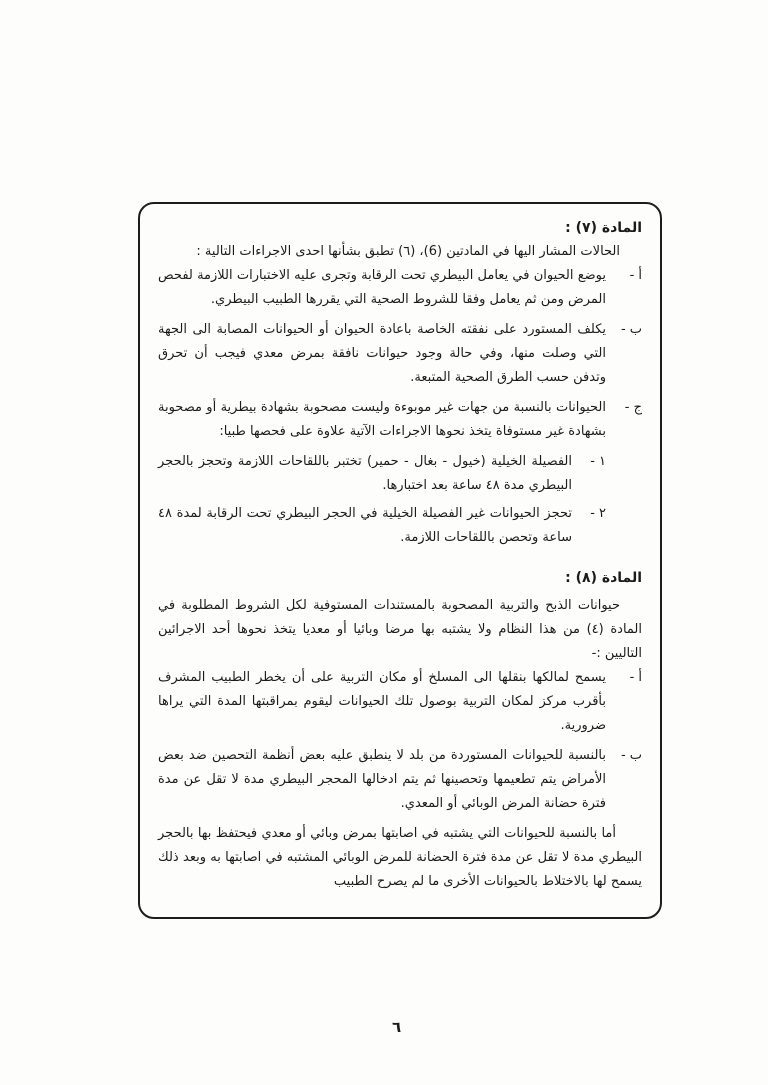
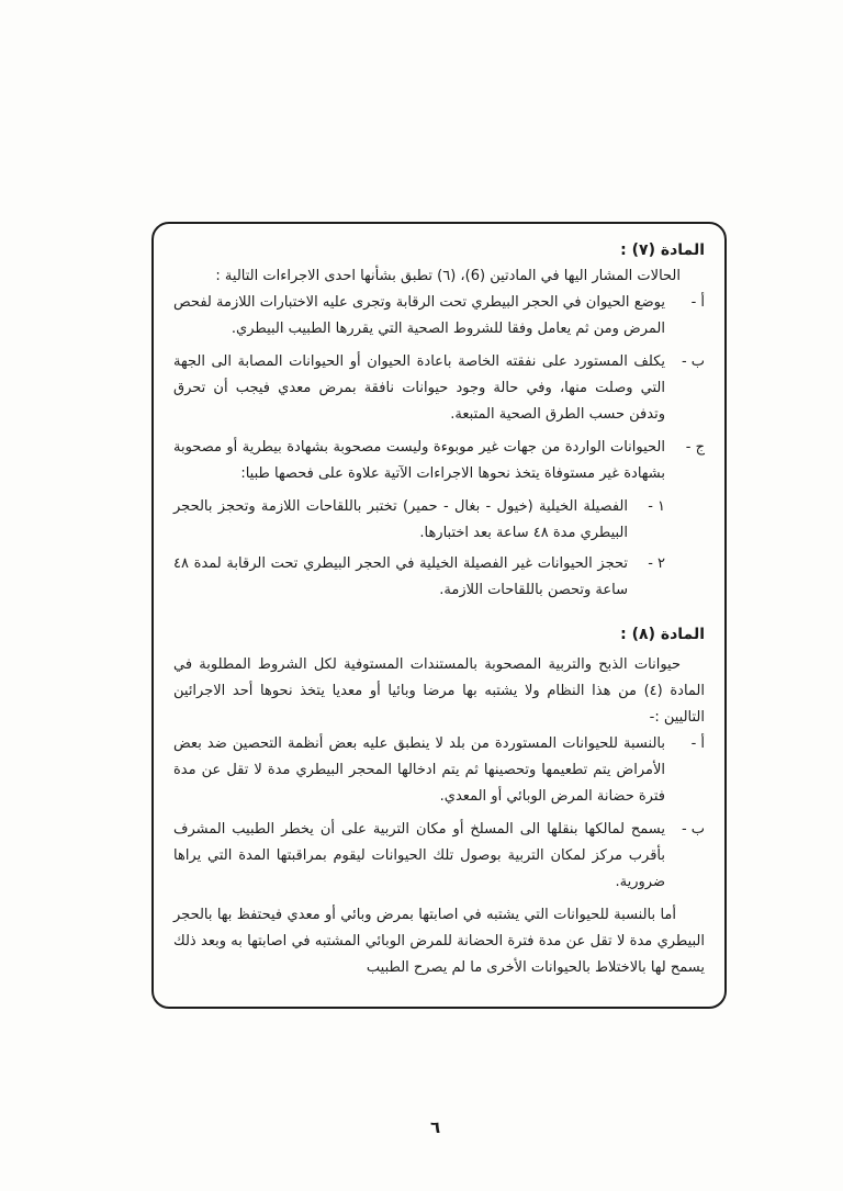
  المادة (٧) :
  الحالات المشار اليها في المادتين (6)، (٦) تطبق بشأنها احدى الاجراءات التالية :
  أ -
- يوضع الحيوان في يعامل البيطري تحت الرقابة وتجرى عليه الاختبارات اللازمة لفحص المرض ومن ثم يعامل وفقا للشروط الصحية التي يقررها الطبيب البيطري.
+ يوضع الحيوان في الحجر البيطري تحت الرقابة وتجرى عليه الاختبارات اللازمة لفحص المرض ومن ثم يعامل وفقا للشروط الصحية التي يقررها الطبيب البيطري.
  ب -
  يكلف المستورد على نفقته الخاصة باعادة الحيوان أو الحيوانات المصابة الى الجهة التي وصلت منها، وفي حالة وجود حيوانات نافقة بمرض معدي فيجب أن تحرق وتدفن حسب الطرق الصحية المتبعة.
  ج -
- الحيوانات بالنسبة من جهات غير موبوءة وليست مصحوبة بشهادة بيطرية أو مصحوبة بشهادة غير مستوفاة يتخذ نحوها الاجراءات الآتية علاوة على فحصها طبيا:
+ الحيوانات الواردة من جهات غير موبوءة وليست مصحوبة بشهادة بيطرية أو مصحوبة بشهادة غير مستوفاة يتخذ نحوها الاجراءات الآتية علاوة على فحصها طبيا:
  ١ -
  الفصيلة الخيلية (خيول - بغال - حمير) تختبر باللقاحات اللازمة وتحجز بالحجر البيطري مدة ٤٨ ساعة بعد اختبارها.
  ٢ -
  تحجز الحيوانات غير الفصيلة الخيلية في الحجر البيطري تحت الرقابة لمدة ٤٨ ساعة وتحصن باللقاحات اللازمة.
  المادة (٨) :
  حيوانات الذبح والتربية المصحوبة بالمستندات المستوفية لكل الشروط المطلوبة في المادة (٤) من هذا النظام ولا يشتبه بها مرضا وبائيا أو معديا يتخذ نحوها أحد الاجرائين التاليين :-
  أ -
- يسمح لمالكها بنقلها الى المسلخ أو مكان التربية على أن يخطر الطبيب المشرف بأقرب مركز لمكان التربية بوصول تلك الحيوانات ليقوم بمراقبتها المدة التي يراها ضرورية.
+ بالنسبة للحيوانات المستوردة من بلد لا ينطبق عليه بعض أنظمة التحصين ضد بعض الأمراض يتم تطعيمها وتحصينها ثم يتم ادخالها المحجر البيطري مدة لا تقل عن مدة فترة حضانة المرض الوبائي أو المعدي.
  ب -
- بالنسبة للحيوانات المستوردة من بلد لا ينطبق عليه بعض أنظمة التحصين ضد بعض الأمراض يتم تطعيمها وتحصينها ثم يتم ادخالها المحجر البيطري مدة لا تقل عن مدة فترة حضانة المرض الوبائي أو المعدي.
+ يسمح لمالكها بنقلها الى المسلخ أو مكان التربية على أن يخطر الطبيب المشرف بأقرب مركز لمكان التربية بوصول تلك الحيوانات ليقوم بمراقبتها المدة التي يراها ضرورية.
  أما بالنسبة للحيوانات التي يشتبه في اصابتها بمرض وبائي أو معدي فيحتفظ بها بالحجر البيطري مدة لا تقل عن مدة فترة الحضانة للمرض الوبائي المشتبه في اصابتها به وبعد ذلك يسمح لها بالاختلاط بالحيوانات الأخرى ما لم يصرح الطبيب
  ٦
